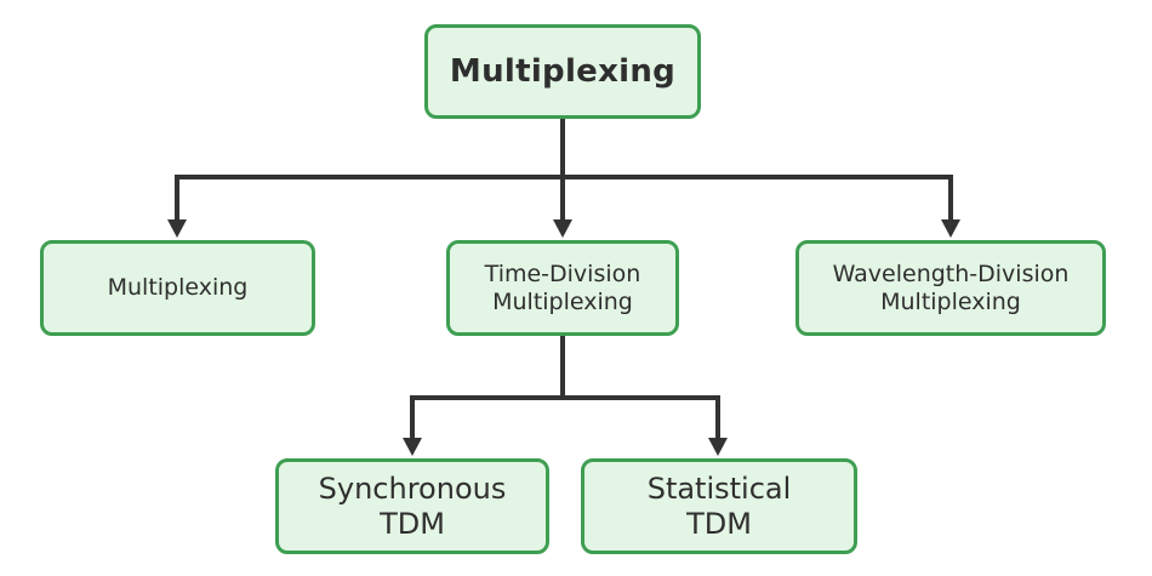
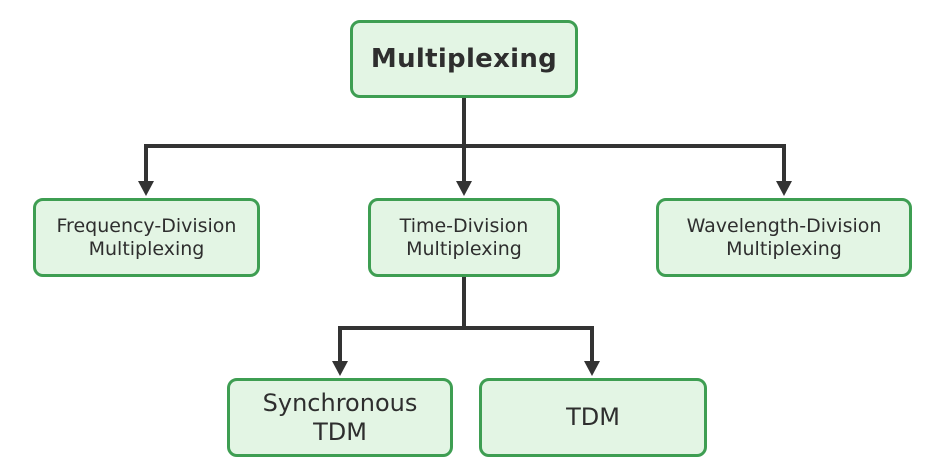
  Multiplexing
+ Frequency-Division
  Multiplexing
  Time-Division
  Multiplexing
  Wavelength-Division
  Multiplexing
  Synchronous
  TDM
- Statistical
  TDM
